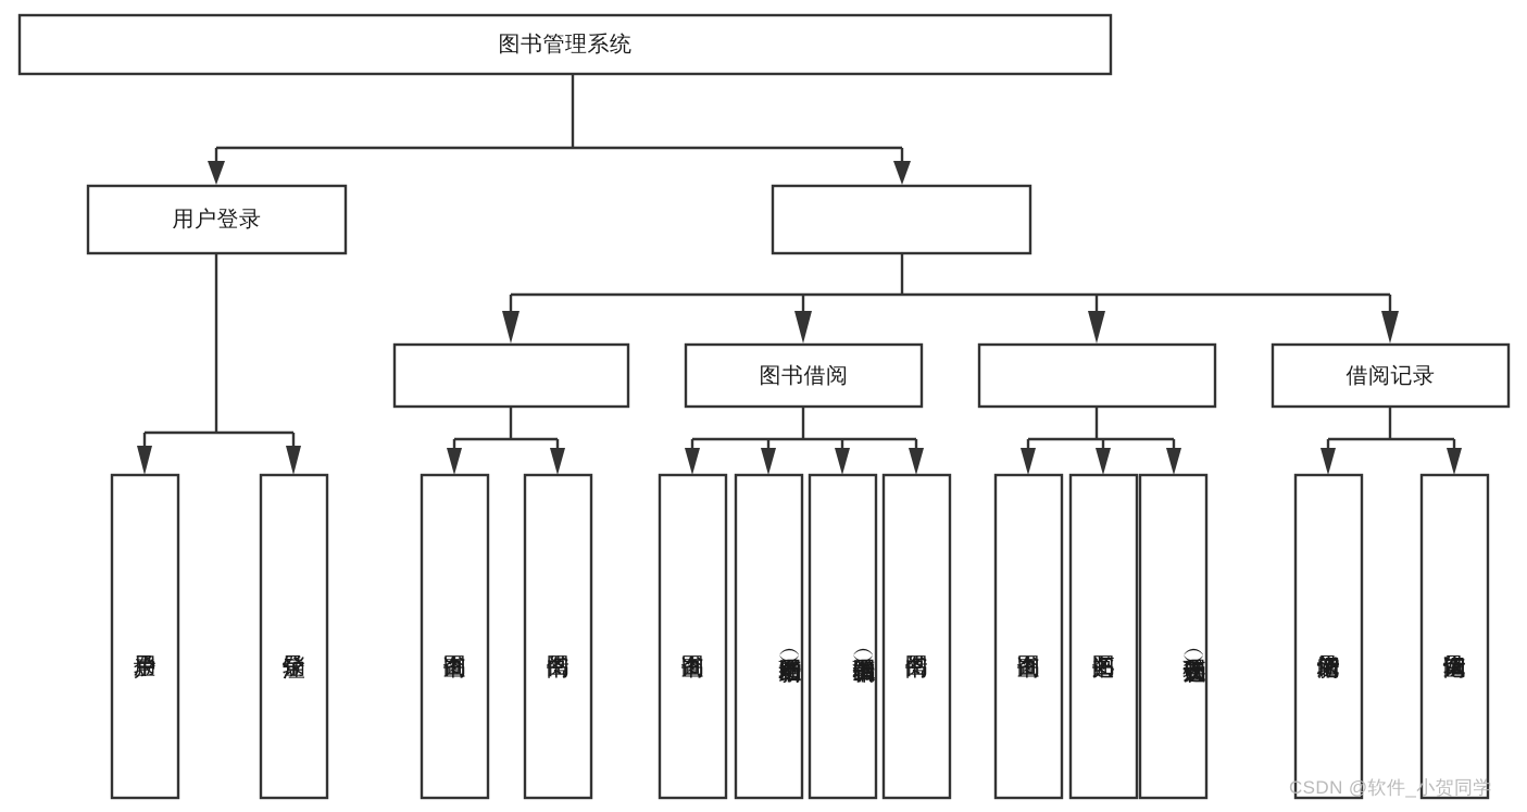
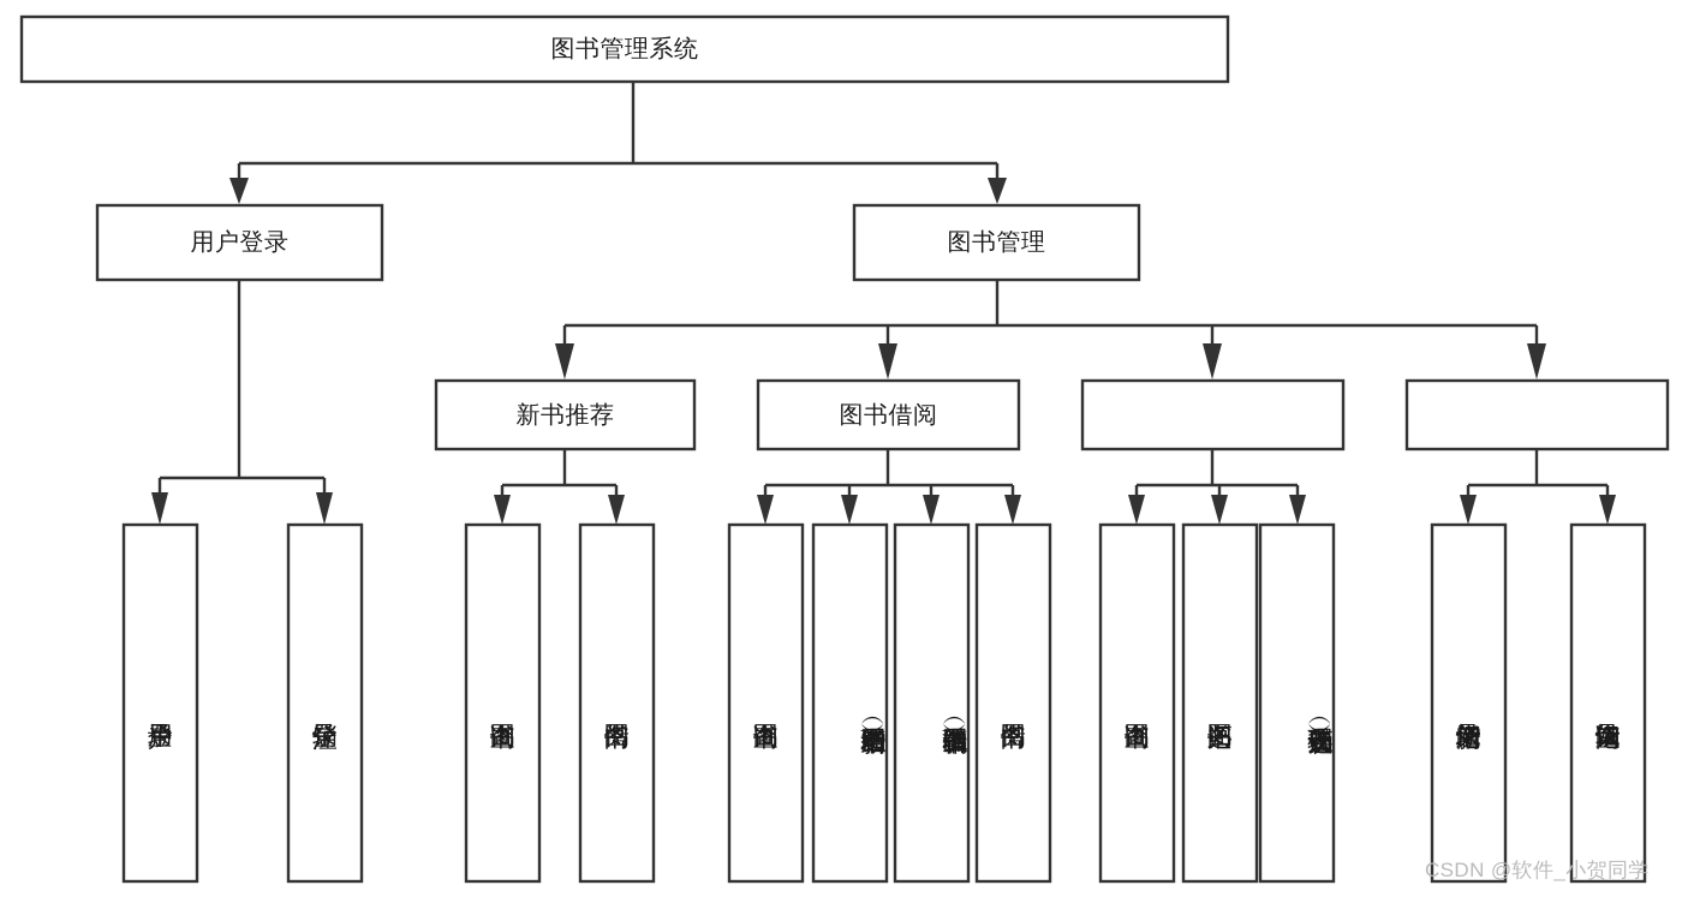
  图书管理系统
  用户登录
+ 图书管理
+ 新书推荐
  图书借阅
- 借阅记录
  CSDN @软件_小贺同学
